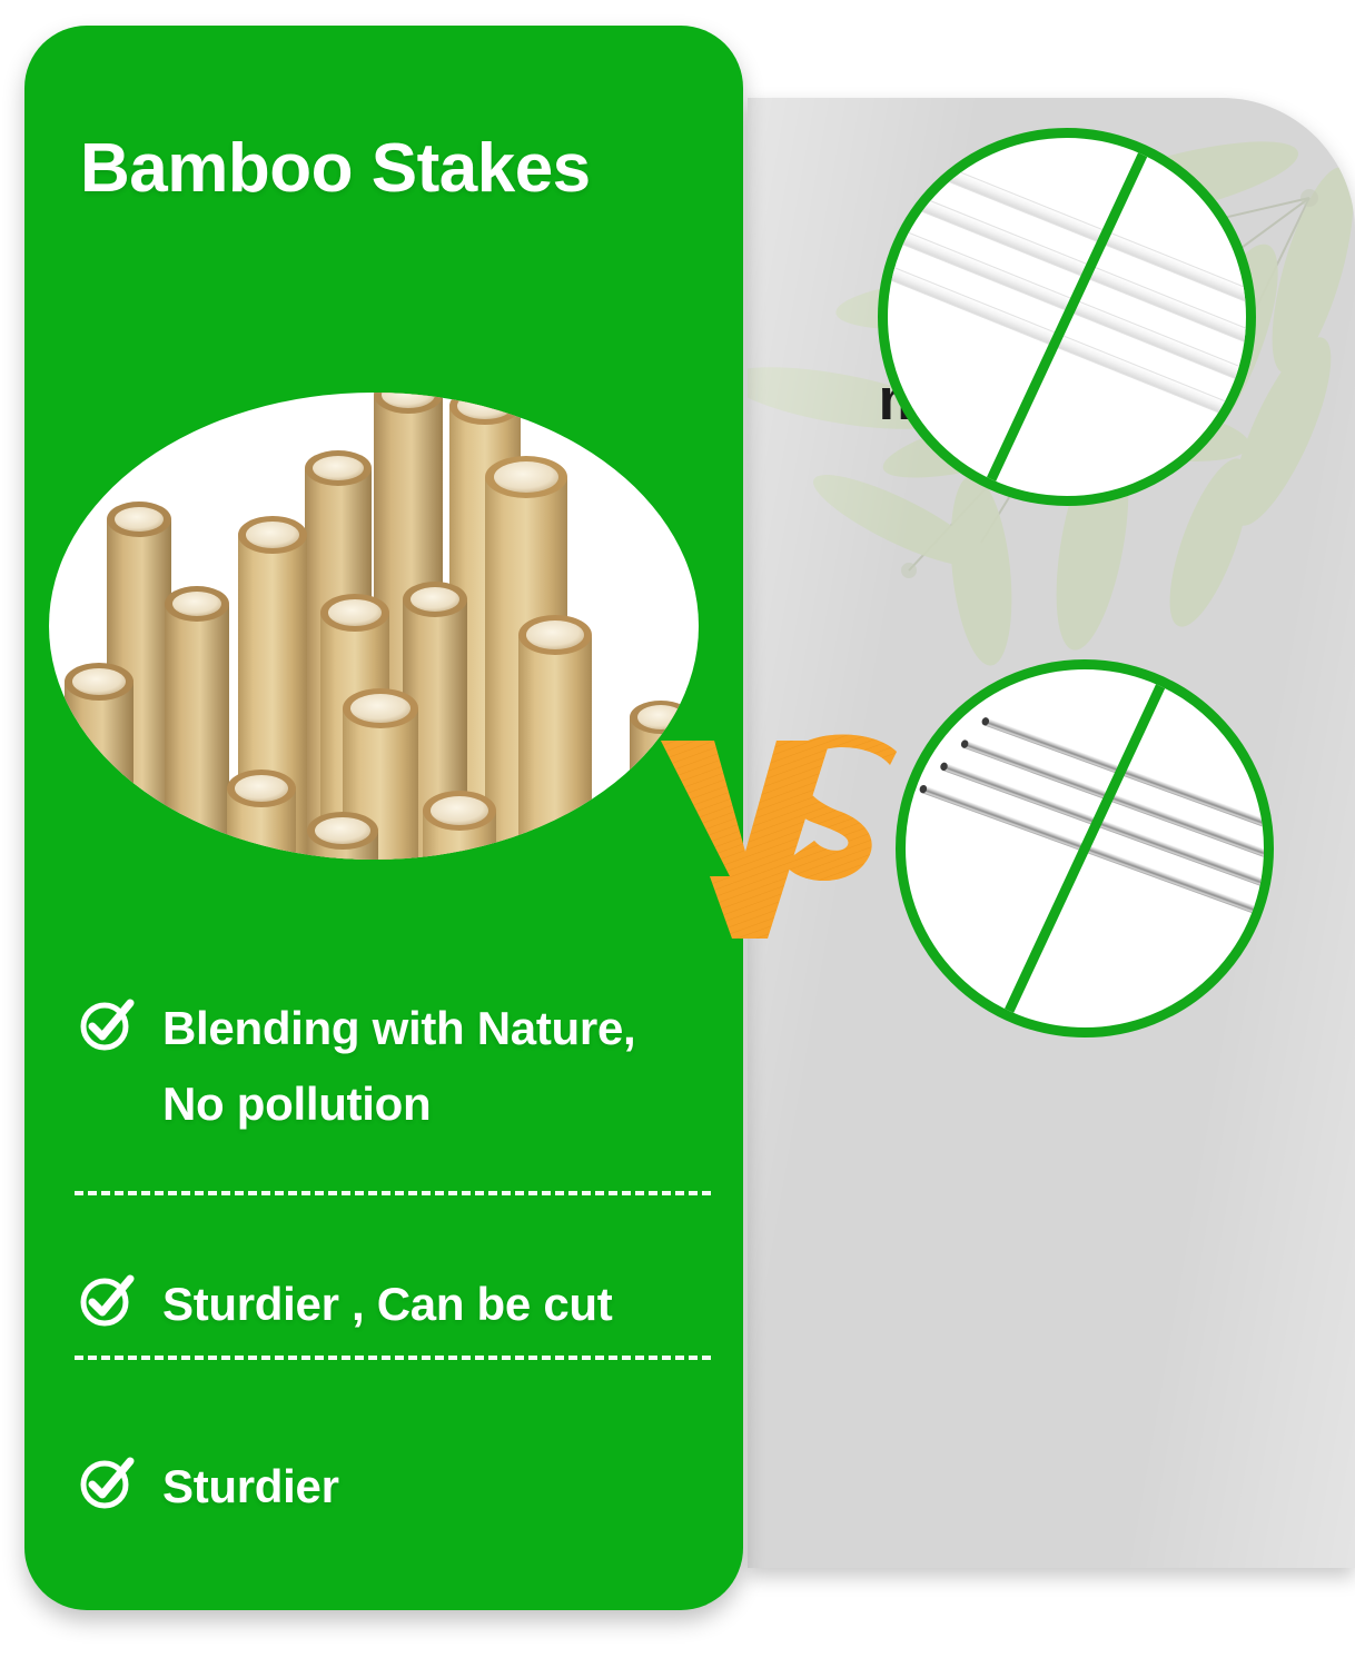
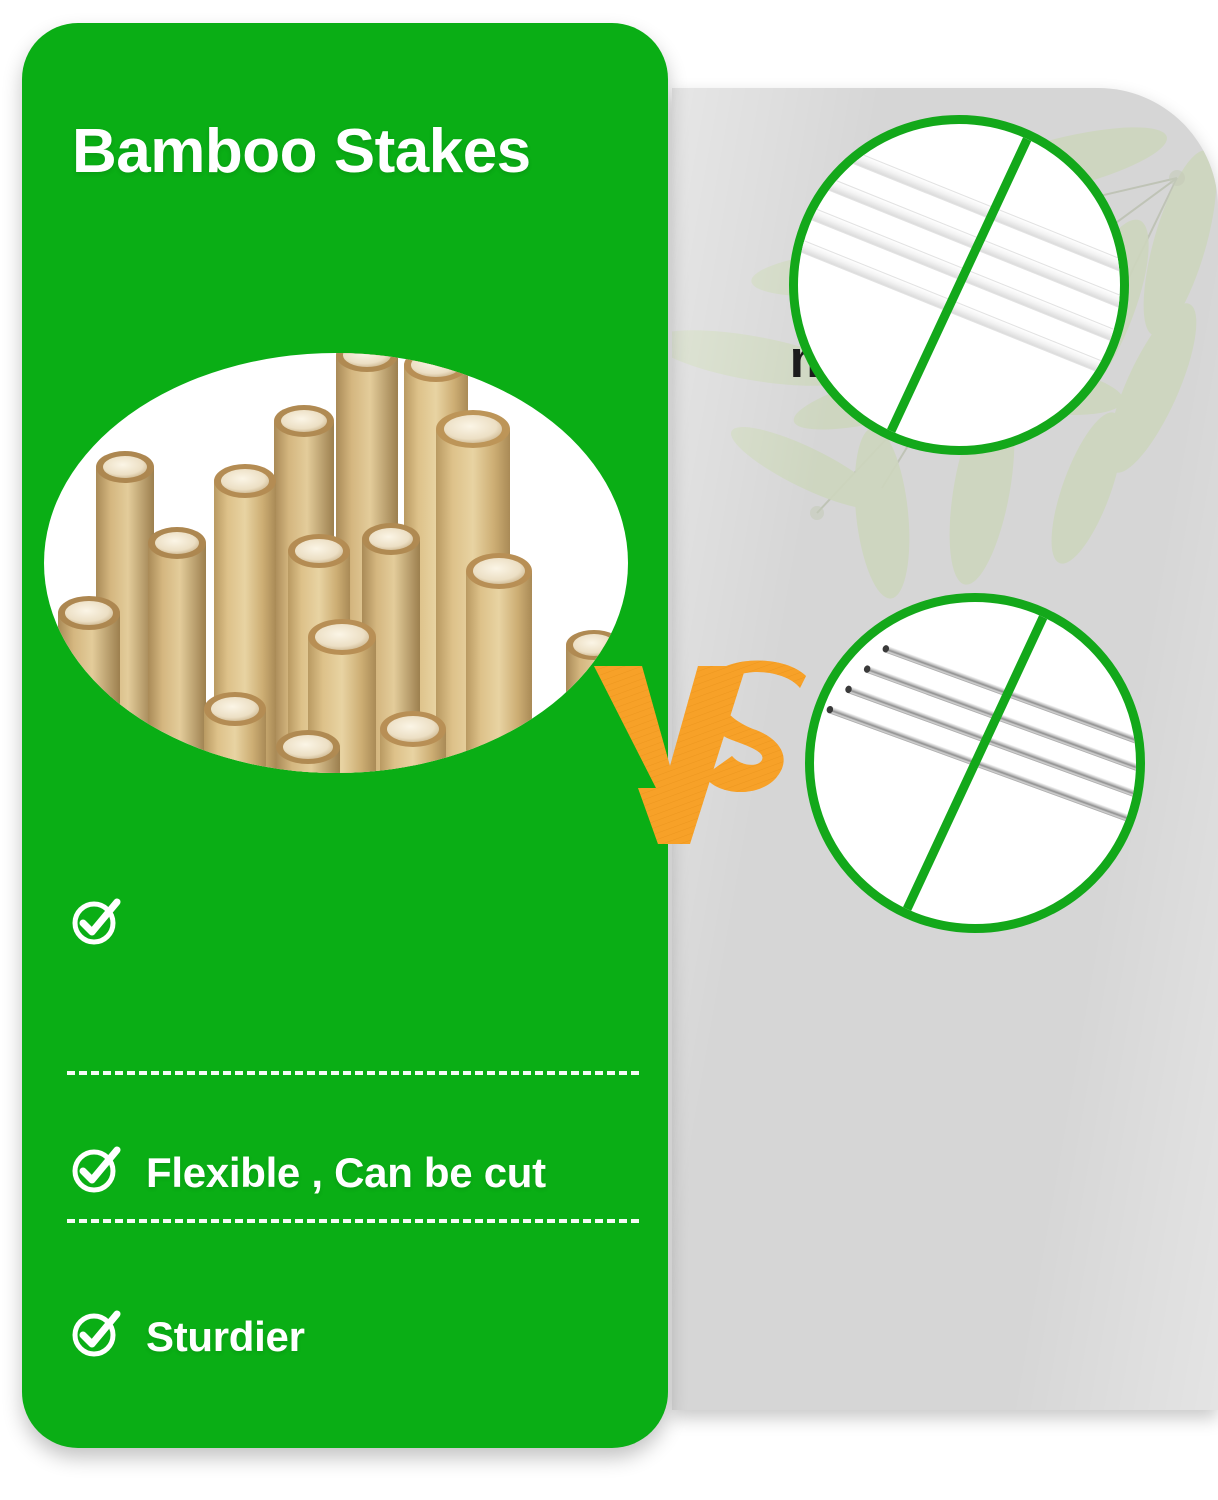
  Bamboo Stakes
- Blending with Nature,
- No pollution
- Sturdier , Can be cut
+ Flexible , Can be cut
  Sturdier
